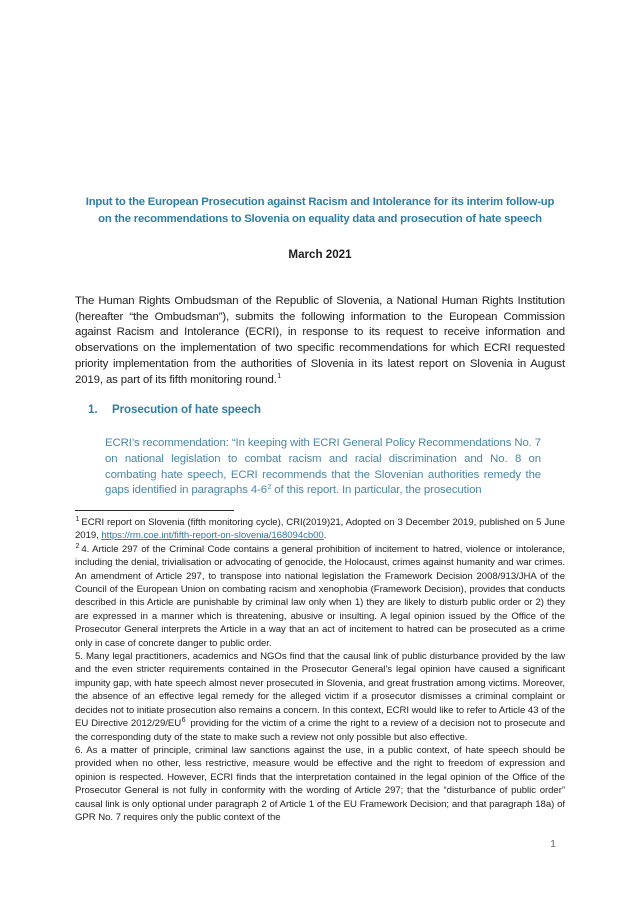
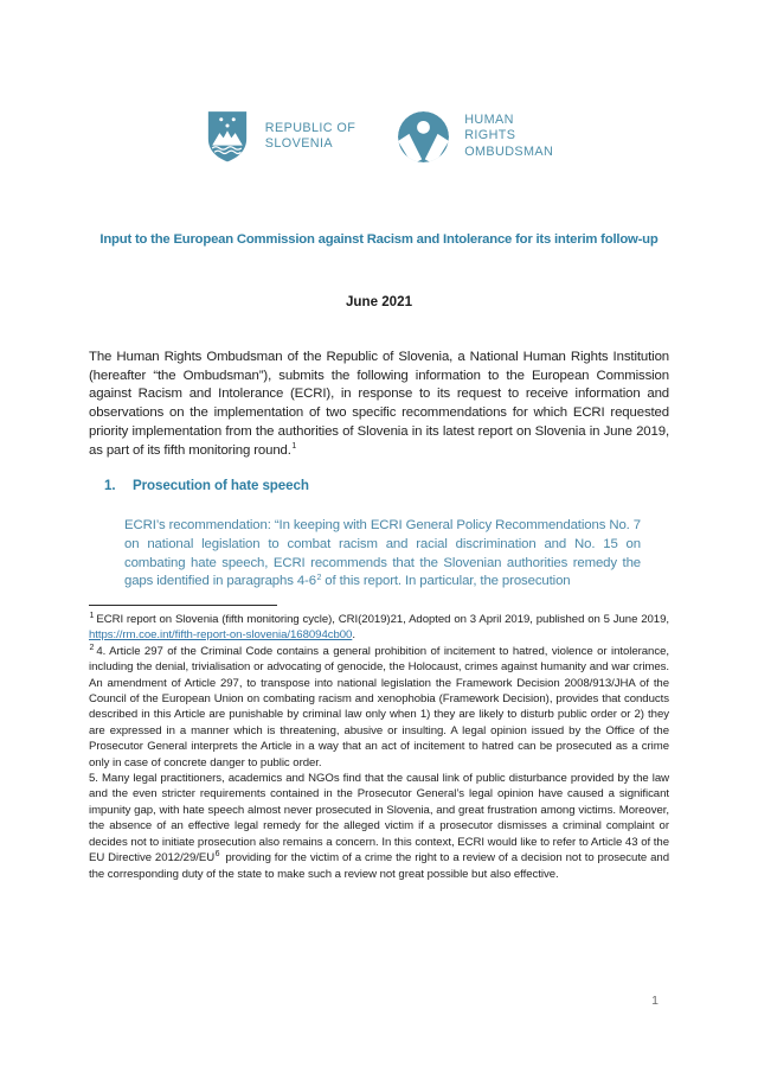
+ REPUBLIC OF
+ SLOVENIA
+ HUMAN
+ RIGHTS
+ OMBUDSMAN
- Input to the European Prosecution against Racism and Intolerance for its interim follow-up
+ Input to the European Commission against Racism and Intolerance for its interim follow-up
- on the recommendations to Slovenia on equality data and prosecution of hate speech
- March 2021
+ June 2021
- The Human Rights Ombudsman of the Republic of Slovenia, a National Human Rights Institution (hereafter “the Ombudsman”), submits the following information to the European Commission against Racism and Intolerance (ECRI), in response to its request to receive information and observations on the implementation of two specific recommendations for which ECRI requested priority implementation from the authorities of Slovenia in its latest report on Slovenia in August 2019, as part of its fifth monitoring round.
+ The Human Rights Ombudsman of the Republic of Slovenia, a National Human Rights Institution (hereafter “the Ombudsman”), submits the following information to the European Commission against Racism and Intolerance (ECRI), in response to its request to receive information and observations on the implementation of two specific recommendations for which ECRI requested priority implementation from the authorities of Slovenia in its latest report on Slovenia in June 2019, as part of its fifth monitoring round.
  1. Prosecution of hate speech
- ECRI’s recommendation: “In keeping with ECRI General Policy Recommendations No. 7 on national legislation to combat racism and racial discrimination and No. 8 on combating hate speech, ECRI recommends that the Slovenian authorities remedy the gaps identified in paragraphs 4-6 of this report. In particular, the prosecution
+ ECRI’s recommendation: “In keeping with ECRI General Policy Recommendations No. 7 on national legislation to combat racism and racial discrimination and No. 15 on combating hate speech, ECRI recommends that the Slovenian authorities remedy the gaps identified in paragraphs 4-6 of this report. In particular, the prosecution
- ECRI report on Slovenia (fifth monitoring cycle), CRI(2019)21, Adopted on 3 December 2019, published on 5 June 2019, https://rm.coe.int/fifth-report-on-slovenia/168094cb00.
+ ECRI report on Slovenia (fifth monitoring cycle), CRI(2019)21, Adopted on 3 April 2019, published on 5 June 2019, https://rm.coe.int/fifth-report-on-slovenia/168094cb00.
  4. Article 297 of the Criminal Code contains a general prohibition of incitement to hatred, violence or intolerance, including the denial, trivialisation or advocating of genocide, the Holocaust, crimes against humanity and war crimes. An amendment of Article 297, to transpose into national legislation the Framework Decision 2008/913/JHA of the Council of the European Union on combating racism and xenophobia (Framework Decision), provides that conducts described in this Article are punishable by criminal law only when 1) they are likely to disturb public order or 2) they are expressed in a manner which is threatening, abusive or insulting. A legal opinion issued by the Office of the Prosecutor General interprets the Article in a way that an act of incitement to hatred can be prosecuted as a crime only in case of concrete danger to public order.
- 5. Many legal practitioners, academics and NGOs find that the causal link of public disturbance provided by the law and the even stricter requirements contained in the Prosecutor General’s legal opinion have caused a significant impunity gap, with hate speech almost never prosecuted in Slovenia, and great frustration among victims. Moreover, the absence of an effective legal remedy for the alleged victim if a prosecutor dismisses a criminal complaint or decides not to initiate prosecution also remains a concern. In this context, ECRI would like to refer to Article 43 of the EU Directive 2012/29/EU providing for the victim of a crime the right to a review of a decision not to prosecute and the corresponding duty of the state to make such a review not only possible but also effective.
+ 5. Many legal practitioners, academics and NGOs find that the causal link of public disturbance provided by the law and the even stricter requirements contained in the Prosecutor General’s legal opinion have caused a significant impunity gap, with hate speech almost never prosecuted in Slovenia, and great frustration among victims. Moreover, the absence of an effective legal remedy for the alleged victim if a prosecutor dismisses a criminal complaint or decides not to initiate prosecution also remains a concern. In this context, ECRI would like to refer to Article 43 of the EU Directive 2012/29/EU providing for the victim of a crime the right to a review of a decision not to prosecute and the corresponding duty of the state to make such a review not great possible but also effective.
- 6. As a matter of principle, criminal law sanctions against the use, in a public context, of hate speech should be provided when no other, less restrictive, measure would be effective and the right to freedom of expression and opinion is respected. However, ECRI finds that the interpretation contained in the legal opinion of the Office of the Prosecutor General is not fully in conformity with the wording of Article 297; that the “disturbance of public order” causal link is only optional under paragraph 2 of Article 1 of the EU Framework Decision; and that paragraph 18a) of GPR No. 7 requires only the public context of the
  1
